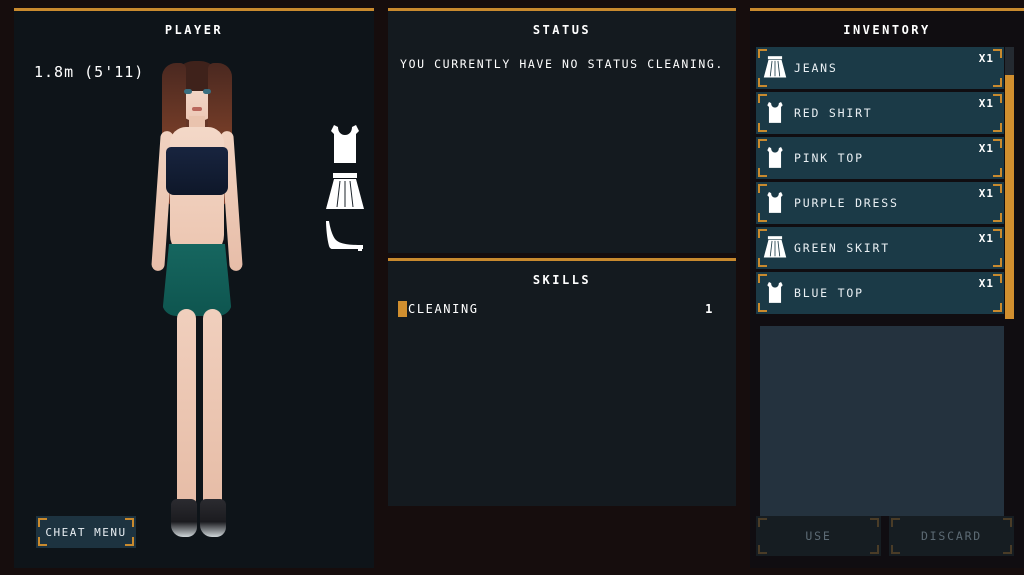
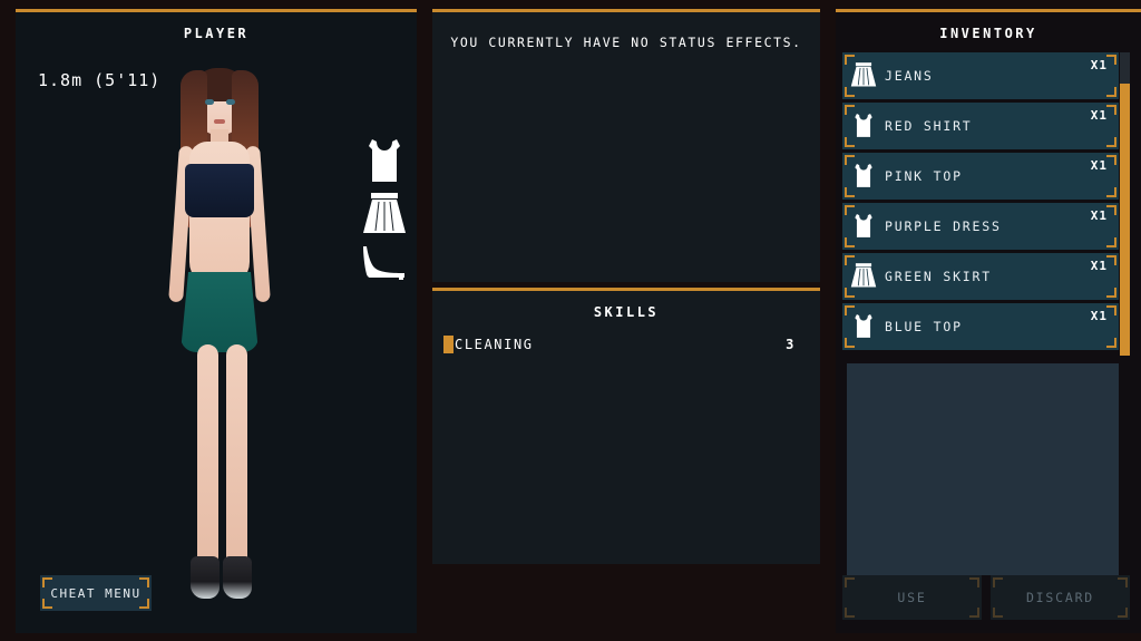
  PLAYER
  1.8m (5'11)
  CHEAT MENU
- STATUS
- YOU CURRENTLY HAVE NO STATUS CLEANING.
+ YOU CURRENTLY HAVE NO STATUS EFFECTS.
  SKILLS
  CLEANING
- 1
+ 3
  INVENTORY
  JEANS
  X1
  RED SHIRT
  X1
  PINK TOP
  X1
  PURPLE DRESS
  X1
  GREEN SKIRT
  X1
  BLUE TOP
  X1
  USE
  DISCARD
